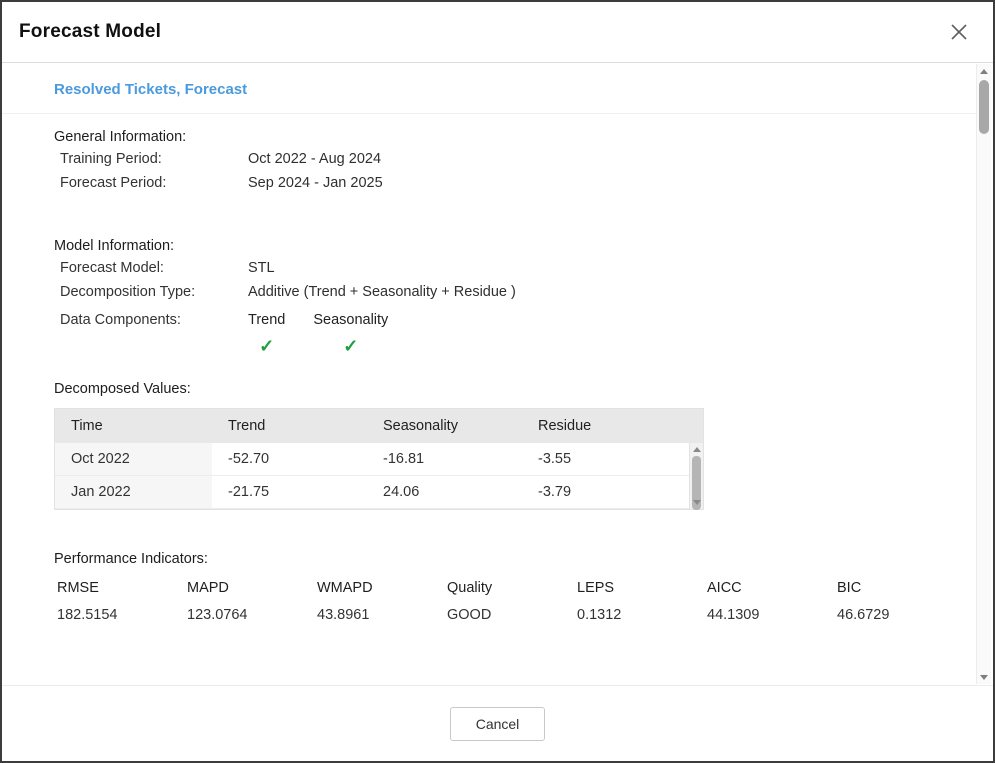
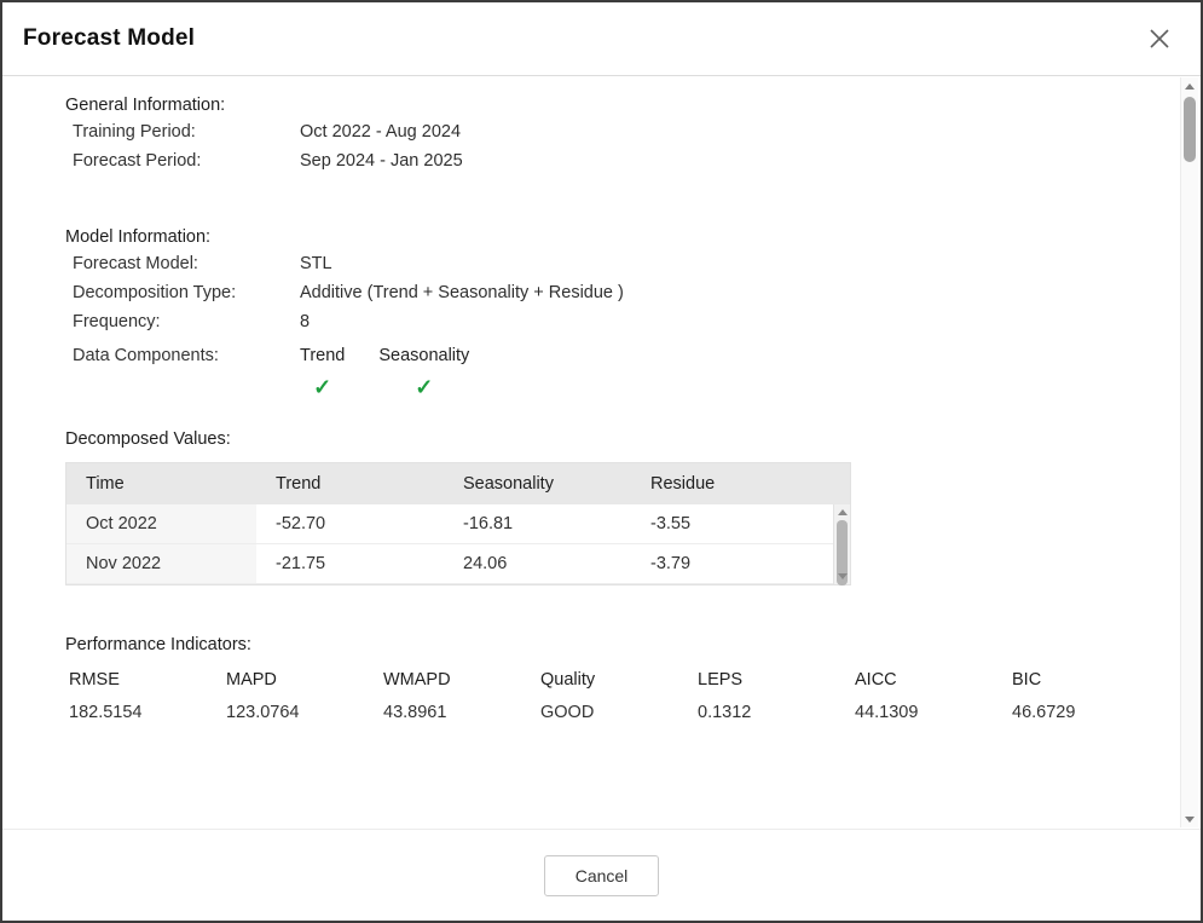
  Forecast Model
- Resolved Tickets, Forecast
  General Information:
  Training Period:
  Oct 2022 - Aug 2024
  Forecast Period:
  Sep 2024 - Jan 2025
  Model Information:
  Forecast Model:
  STL
  Decomposition Type:
  Additive (Trend + Seasonality + Residue )
+ Frequency:
+ 8
  Data Components:
  Trend
  ✓
  Seasonality
  ✓
  Decomposed Values:
  Time
  Trend
  Seasonality
  Residue
  Oct 2022
  -52.70
  -16.81
  -3.55
- Jan 2022
+ Nov 2022
  -21.75
  24.06
  -3.79
  Performance Indicators:
  RMSE
  182.5154
  MAPD
  123.0764
  WMAPD
  43.8961
  Quality
  GOOD
  LEPS
  0.1312
  AICC
  44.1309
  BIC
  46.6729
  Cancel
